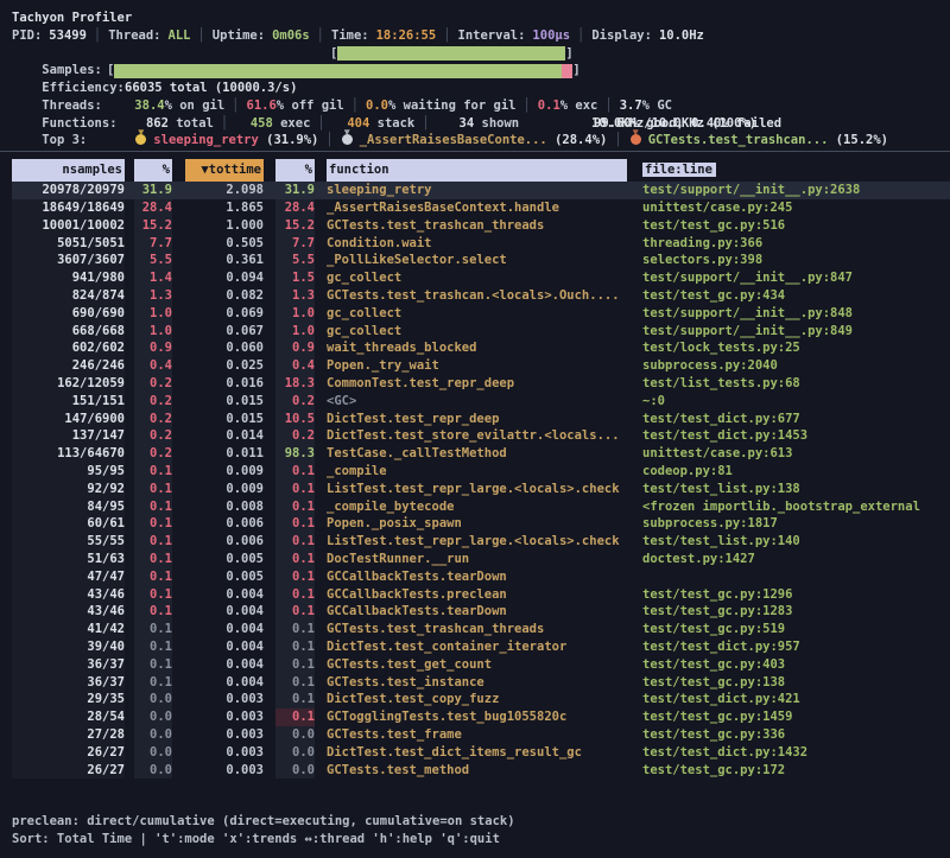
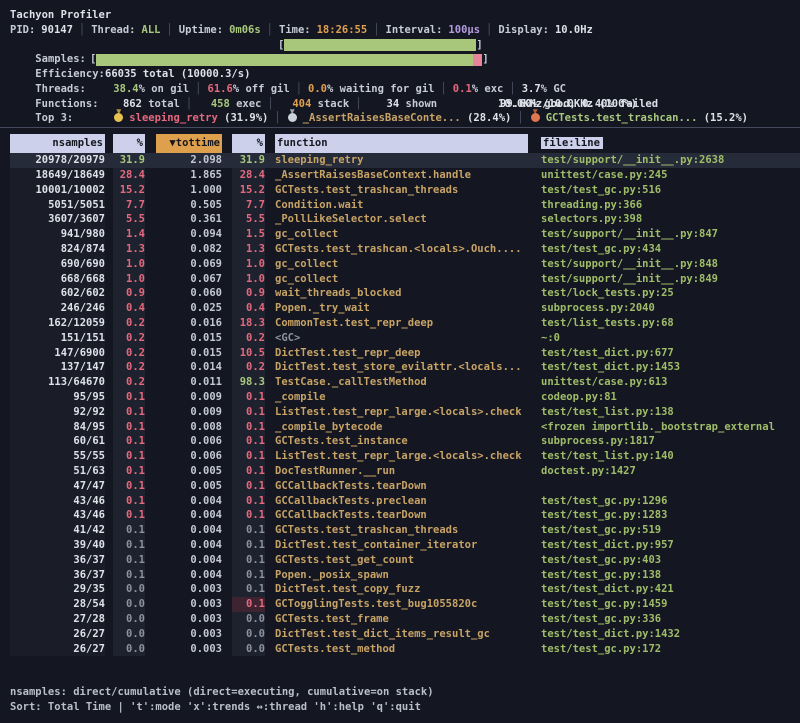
  Tachyon Profiler
- PID: 53499 Thread: ALL Uptime: 0m06s Time: 18:26:55 Interval: 100µs Display: 10.0Hz
+ PID: 90147 Thread: ALL Uptime: 0m06s Time: 18:26:55 Interval: 100µs Display: 10.0Hz
  Samples:
  66035 total (10000.3/s)
  10.0KHz/10.0KHz (100%)
  Efficiency:
  99.60% good, 0.40% failed
  Threads: 38.4% on gil 61.6% off gil 0.0% waiting for gil 0.1% exc 3.7% GC
  Functions: 862 total 458 exec 404 stack 34 shown
  Top 3: sleeping_retry (31.9%) _AssertRaisesBaseConte... (28.4%) GCTests.test_trashcan... (15.2%)
  nsamples
  %
  ▼tottime
  %
  function
  file:line
  20978/20979
  31.9
  2.098
  31.9
  sleeping_retry
  test/support/__init__.py:2638
  18649/18649
  28.4
  1.865
  28.4
  _AssertRaisesBaseContext.handle
  unittest/case.py:245
  10001/10002
  15.2
  1.000
  15.2
  GCTests.test_trashcan_threads
  test/test_gc.py:516
  5051/5051
  7.7
  0.505
  7.7
  Condition.wait
  threading.py:366
  3607/3607
  5.5
  0.361
  5.5
  _PollLikeSelector.select
  selectors.py:398
  941/980
  1.4
  0.094
  1.5
  gc_collect
  test/support/__init__.py:847
  824/874
  1.3
  0.082
  1.3
  GCTests.test_trashcan.<locals>.Ouch....
  test/test_gc.py:434
  690/690
  1.0
  0.069
  1.0
  gc_collect
  test/support/__init__.py:848
  668/668
  1.0
  0.067
  1.0
  gc_collect
  test/support/__init__.py:849
  602/602
  0.9
  0.060
  0.9
  wait_threads_blocked
  test/lock_tests.py:25
  246/246
  0.4
  0.025
  0.4
  Popen._try_wait
  subprocess.py:2040
  162/12059
  0.2
  0.016
  18.3
  CommonTest.test_repr_deep
  test/list_tests.py:68
  151/151
  0.2
  0.015
  0.2
  <GC>
  ~:0
  147/6900
  0.2
  0.015
  10.5
  DictTest.test_repr_deep
  test/test_dict.py:677
  137/147
  0.2
  0.014
  0.2
  DictTest.test_store_evilattr.<locals...
  test/test_dict.py:1453
  113/64670
  0.2
  0.011
  98.3
  TestCase._callTestMethod
  unittest/case.py:613
  95/95
  0.1
  0.009
  0.1
  _compile
  codeop.py:81
  92/92
  0.1
  0.009
  0.1
  ListTest.test_repr_large.<locals>.check
  test/test_list.py:138
  84/95
  0.1
  0.008
  0.1
  _compile_bytecode
  <frozen importlib._bootstrap_external
  60/61
  0.1
  0.006
  0.1
- Popen._posix_spawn
+ GCTests.test_instance
  subprocess.py:1817
  55/55
  0.1
  0.006
  0.1
  ListTest.test_repr_large.<locals>.check
  test/test_list.py:140
  51/63
  0.1
  0.005
  0.1
  DocTestRunner.__run
  doctest.py:1427
  47/47
  0.1
  0.005
  0.1
  GCCallbackTests.tearDown
  43/46
  0.1
  0.004
  0.1
  GCCallbackTests.preclean
  test/test_gc.py:1296
  43/46
  0.1
  0.004
  0.1
  GCCallbackTests.tearDown
  test/test_gc.py:1283
  41/42
  0.1
  0.004
  0.1
  GCTests.test_trashcan_threads
  test/test_gc.py:519
  39/40
  0.1
  0.004
  0.1
  DictTest.test_container_iterator
  test/test_dict.py:957
  36/37
  0.1
  0.004
  0.1
  GCTests.test_get_count
  test/test_gc.py:403
  36/37
  0.1
  0.004
  0.1
- GCTests.test_instance
+ Popen._posix_spawn
  test/test_gc.py:138
  29/35
  0.0
  0.003
  0.1
  DictTest.test_copy_fuzz
  test/test_dict.py:421
  28/54
  0.0
  0.003
  0.1
  GCTogglingTests.test_bug1055820c
  test/test_gc.py:1459
  27/28
  0.0
  0.003
  0.0
  GCTests.test_frame
  test/test_gc.py:336
  26/27
  0.0
  0.003
  0.0
  DictTest.test_dict_items_result_gc
  test/test_dict.py:1432
  26/27
  0.0
  0.003
  0.0
  GCTests.test_method
  test/test_gc.py:172
- preclean: direct/cumulative (direct=executing, cumulative=on stack)
+ nsamples: direct/cumulative (direct=executing, cumulative=on stack)
  Sort: Total Time | 't':mode 'x':trends ↔:thread 'h':help 'q':quit
